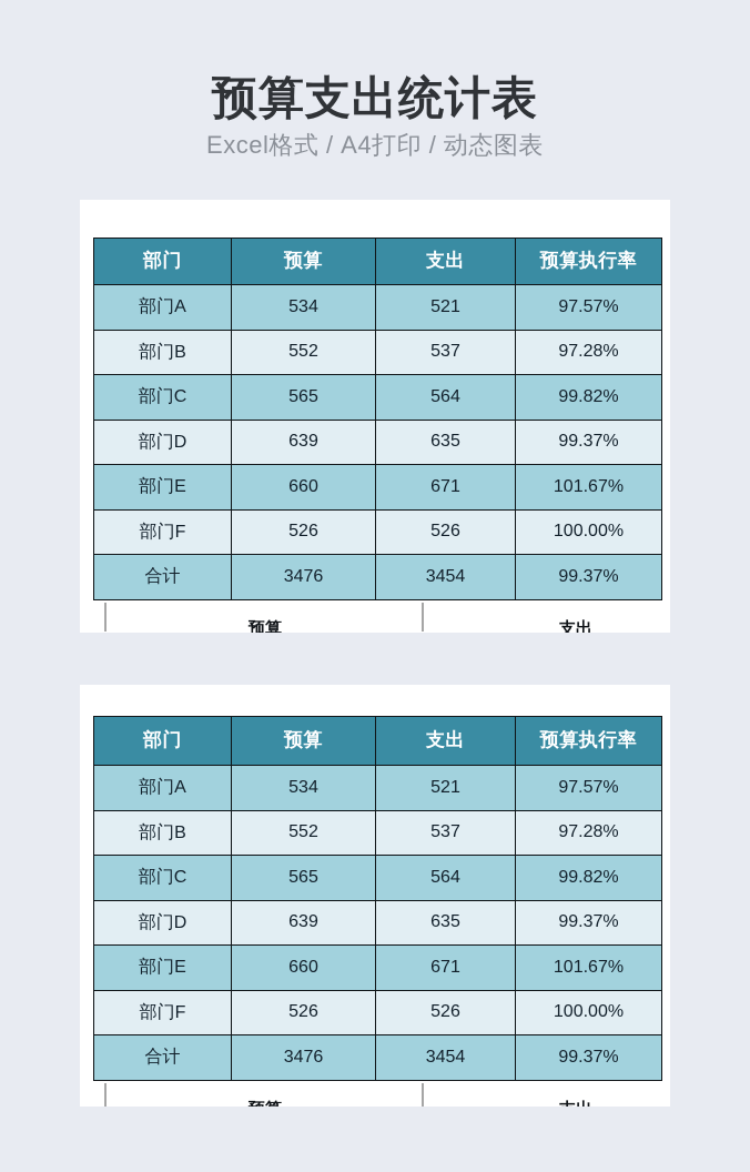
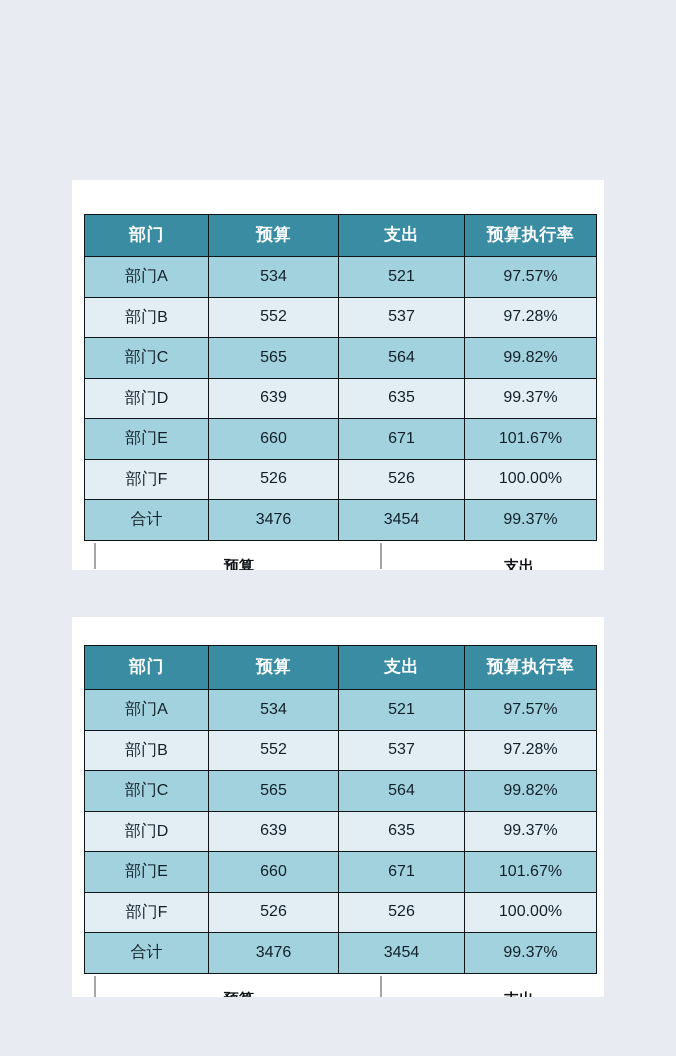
- 预算支出统计表
- Excel格式 / A4打印 / 动态图表
  部门	预算	支出	预算执行率
  部门A	534	521	97.57%
  部门B	552	537	97.28%
  部门C	565	564	99.82%
  部门D	639	635	99.37%
  部门E	660	671	101.67%
  部门F	526	526	100.00%
  合计	3476	3454	99.37%
  预算
  支出
  部门	预算	支出	预算执行率
  部门A	534	521	97.57%
  部门B	552	537	97.28%
  部门C	565	564	99.82%
  部门D	639	635	99.37%
  部门E	660	671	101.67%
  部门F	526	526	100.00%
  合计	3476	3454	99.37%
